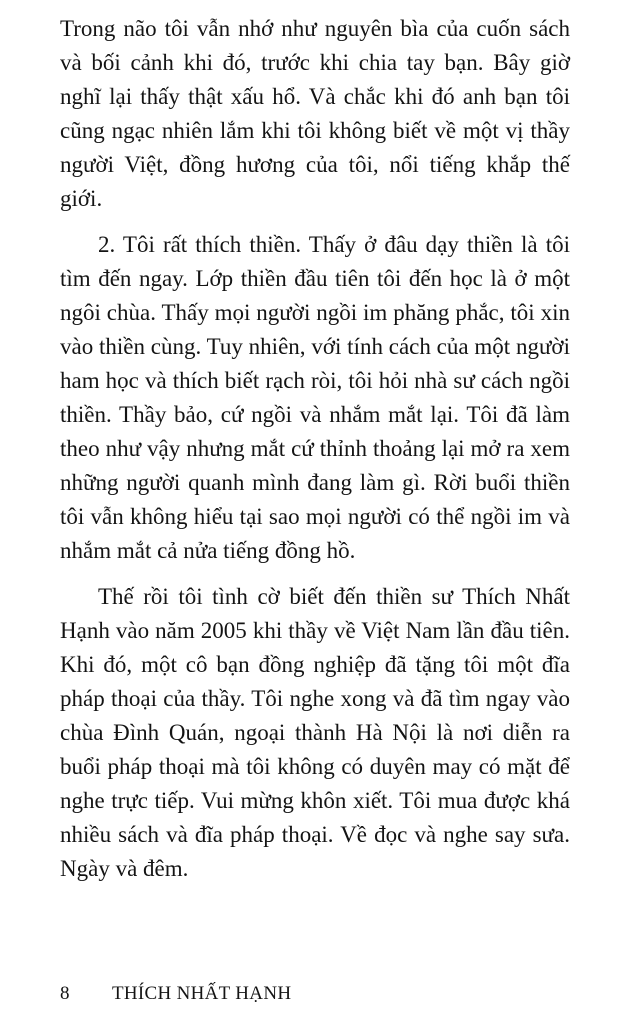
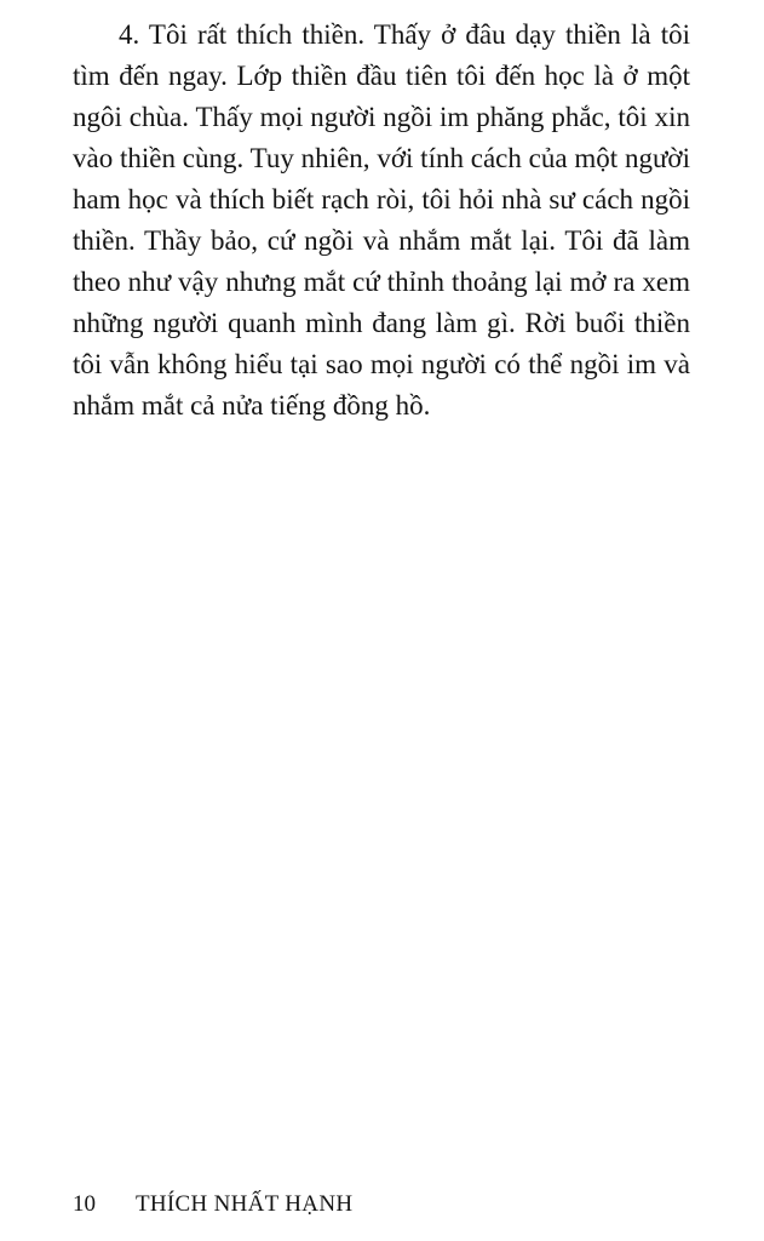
- Trong não tôi vẫn nhớ như nguyên bìa của cuốn sách và bối cảnh khi đó, trước khi chia tay bạn. Bây giờ nghĩ lại thấy thật xấu hổ. Và chắc khi đó anh bạn tôi cũng ngạc nhiên lắm khi tôi không biết về một vị thầy người Việt, đồng hương của tôi, nổi tiếng khắp thế giới.
- 2. Tôi rất thích thiền. Thấy ở đâu dạy thiền là tôi tìm đến ngay. Lớp thiền đầu tiên tôi đến học là ở một ngôi chùa. Thấy mọi người ngồi im phăng phắc, tôi xin vào thiền cùng. Tuy nhiên, với tính cách của một người ham học và thích biết rạch ròi, tôi hỏi nhà sư cách ngồi thiền. Thầy bảo, cứ ngồi và nhắm mắt lại. Tôi đã làm theo như vậy nhưng mắt cứ thỉnh thoảng lại mở ra xem những người quanh mình đang làm gì. Rời buổi thiền tôi vẫn không hiểu tại sao mọi người có thể ngồi im và nhắm mắt cả nửa tiếng đồng hồ.
+ 4. Tôi rất thích thiền. Thấy ở đâu dạy thiền là tôi tìm đến ngay. Lớp thiền đầu tiên tôi đến học là ở một ngôi chùa. Thấy mọi người ngồi im phăng phắc, tôi xin vào thiền cùng. Tuy nhiên, với tính cách của một người ham học và thích biết rạch ròi, tôi hỏi nhà sư cách ngồi thiền. Thầy bảo, cứ ngồi và nhắm mắt lại. Tôi đã làm theo như vậy nhưng mắt cứ thỉnh thoảng lại mở ra xem những người quanh mình đang làm gì. Rời buổi thiền tôi vẫn không hiểu tại sao mọi người có thể ngồi im và nhắm mắt cả nửa tiếng đồng hồ.
- Thế rồi tôi tình cờ biết đến thiền sư Thích Nhất Hạnh vào năm 2005 khi thầy về Việt Nam lần đầu tiên. Khi đó, một cô bạn đồng nghiệp đã tặng tôi một đĩa pháp thoại của thầy. Tôi nghe xong và đã tìm ngay vào chùa Đình Quán, ngoại thành Hà Nội là nơi diễn ra buổi pháp thoại mà tôi không có duyên may có mặt để nghe trực tiếp. Vui mừng khôn xiết. Tôi mua được khá nhiều sách và đĩa pháp thoại. Về đọc và nghe say sưa. Ngày và đêm.
- 8 THÍCH NHẤT HẠNH
+ 10 THÍCH NHẤT HẠNH
